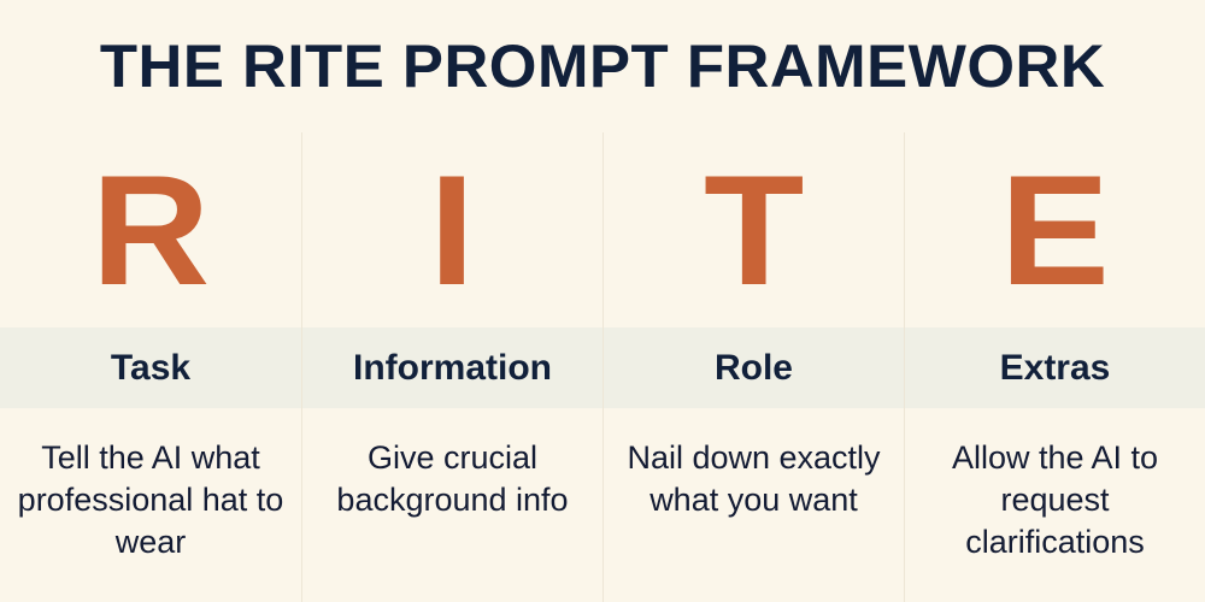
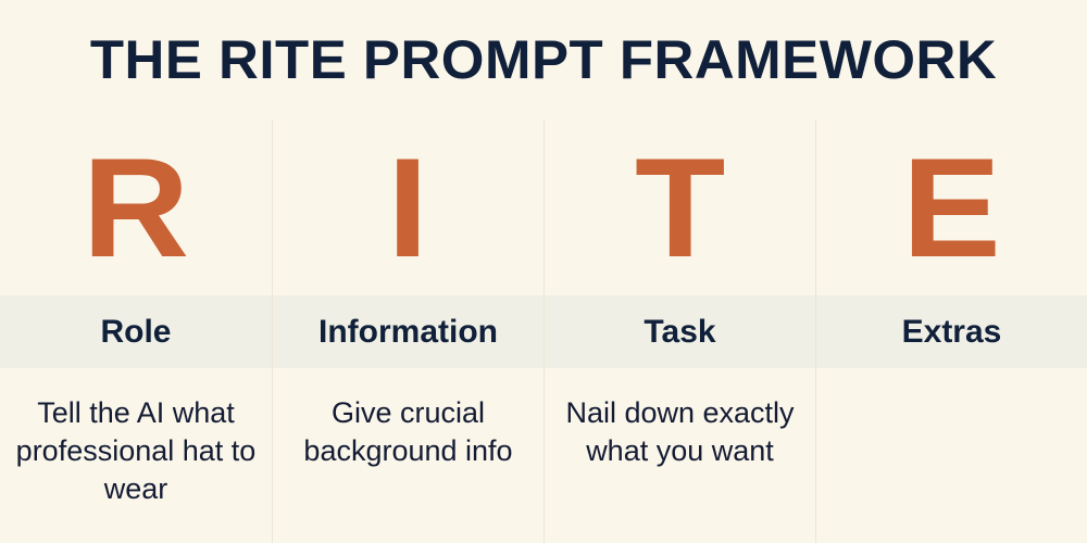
  THE RITE PROMPT FRAMEWORK
  R
- Task
+ Role
  Tell the AI what professional hat to wear
  I
  Information
  Give crucial background info
  T
- Role
+ Task
  Nail down exactly what you want
  E
  Extras
- Allow the AI to request clarifications
